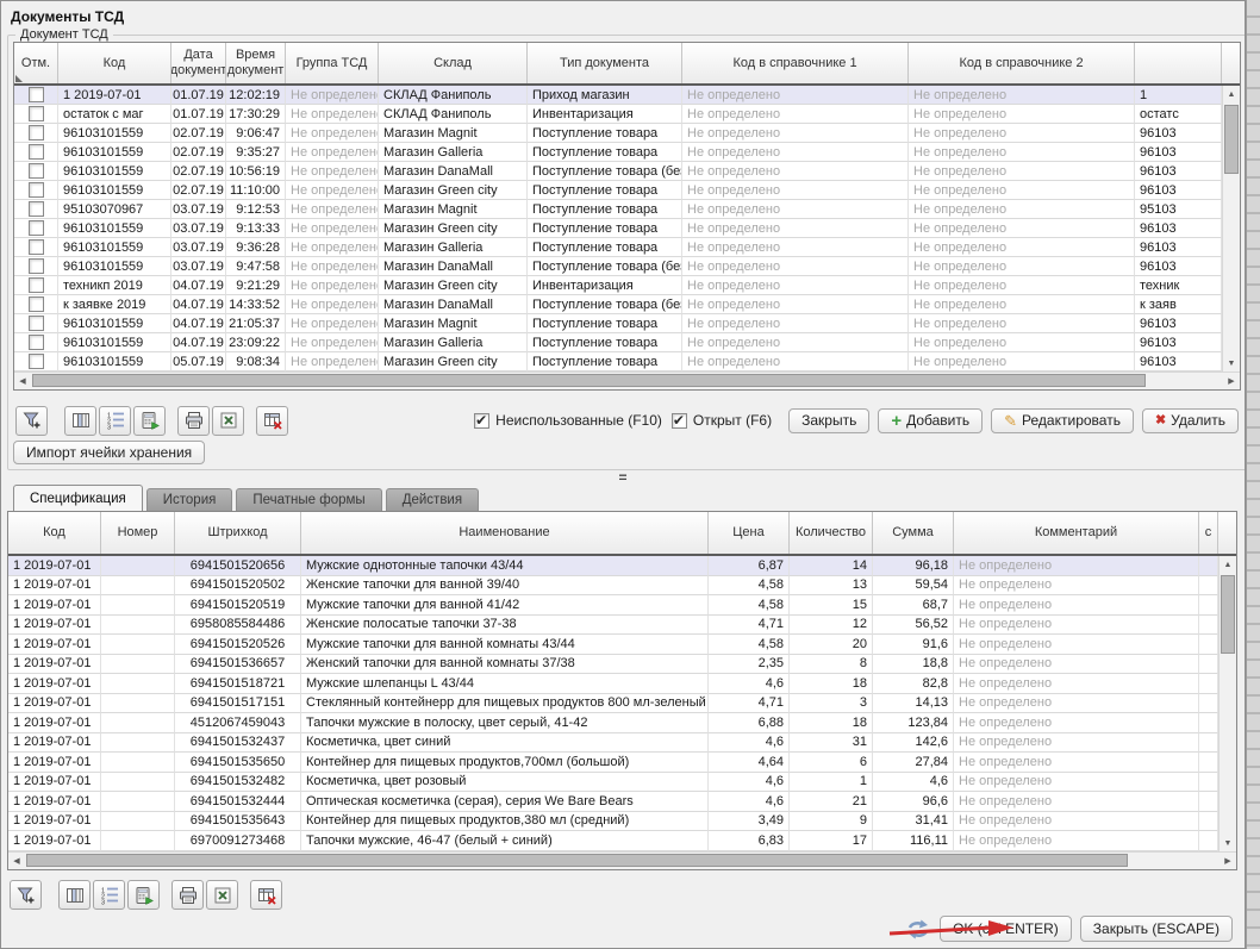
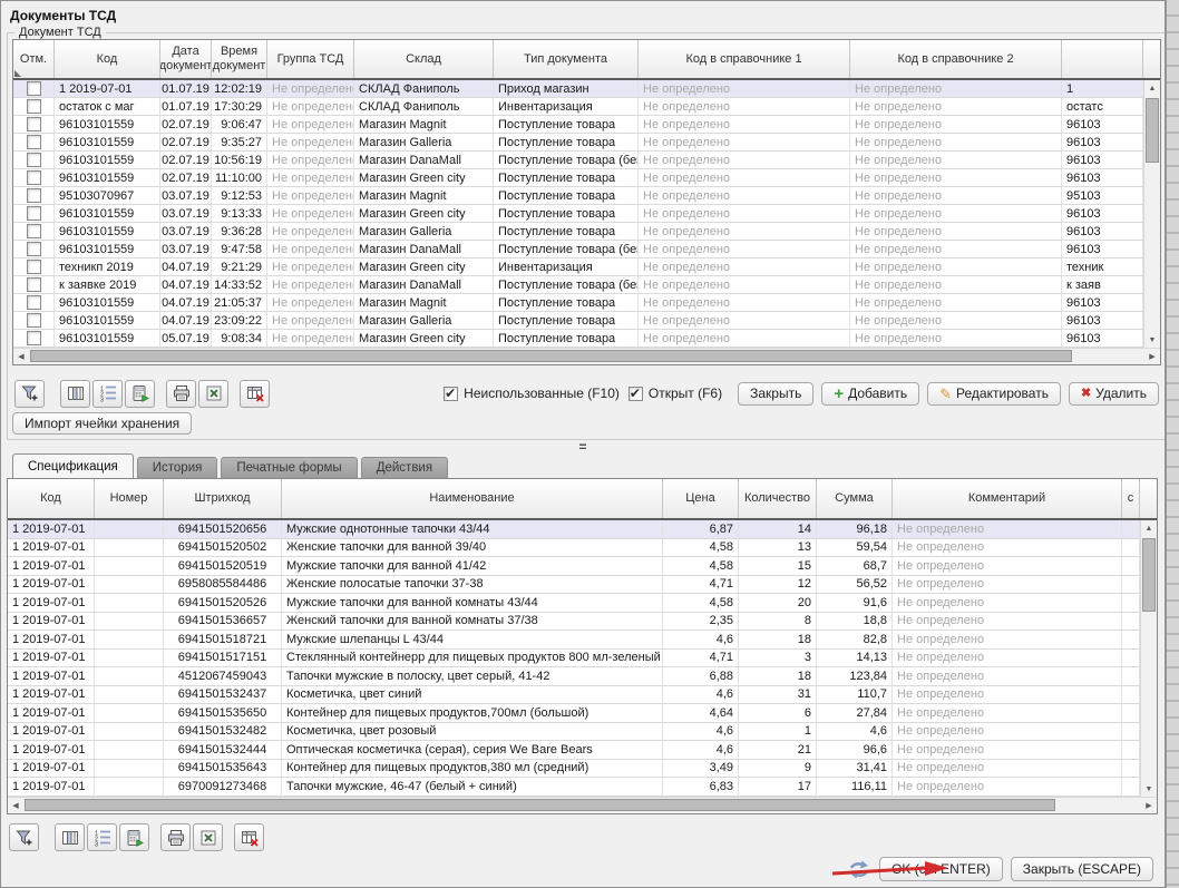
  Документы ТСД
  Документ ТСД
  Отм.
  Код
  Дата документ
  Время документ
  Группа ТСД
  Склад
  Тип документа
  Код в справочнике 1
  Код в справочнике 2
  1 2019-07-01
  01.07.19
  12:02:19
  Не определен
  СКЛАД Фаниполь
  Приход магазин
  Не определено
  Не определено
  1
  остаток с маг
  01.07.19
  17:30:29
  Не определен
  СКЛАД Фаниполь
  Инвентаризация
  Не определено
  Не определено
  остатс
  96103101559
  02.07.19
  9:06:47
  Не определен
  Магазин Magnit
  Поступление товара
  Не определено
  Не определено
  96103
  96103101559
  02.07.19
  9:35:27
  Не определен
  Магазин Galleria
  Поступление товара
  Не определено
  Не определено
  96103
  96103101559
  02.07.19
  10:56:19
  Не определен
  Магазин DanaMall
  Поступление товара (бе
  Не определено
  Не определено
  96103
  96103101559
  02.07.19
  11:10:00
  Не определен
  Магазин Green city
  Поступление товара
  Не определено
  Не определено
  96103
  95103070967
  03.07.19
  9:12:53
  Не определен
  Магазин Magnit
  Поступление товара
  Не определено
  Не определено
  95103
  96103101559
  03.07.19
  9:13:33
  Не определен
  Магазин Green city
  Поступление товара
  Не определено
  Не определено
  96103
  96103101559
  03.07.19
  9:36:28
  Не определен
  Магазин Galleria
  Поступление товара
  Не определено
  Не определено
  96103
  96103101559
  03.07.19
  9:47:58
  Не определен
  Магазин DanaMall
  Поступление товара (бе
  Не определено
  Не определено
  96103
  техникп 2019
  04.07.19
  9:21:29
  Не определен
  Магазин Green city
  Инвентаризация
  Не определено
  Не определено
  техник
  к заявке 2019
  04.07.19
  14:33:52
  Не определен
  Магазин DanaMall
  Поступление товара (бе
  Не определено
  Не определено
  к заяв
  96103101559
  04.07.19
  21:05:37
  Не определен
  Магазин Magnit
  Поступление товара
  Не определено
  Не определено
  96103
  96103101559
  04.07.19
  23:09:22
  Не определен
  Магазин Galleria
  Поступление товара
  Не определено
  Не определено
  96103
  96103101559
  05.07.19
  9:08:34
  Не определен
  Магазин Green city
  Поступление товара
  Не определено
  Не определено
  96103
  Неиспользованные (F10)
  Открыт (F6)
  Закрыть
  +
  Добавить
  ✎
  Редактировать
  ✖
  Удалить
  Импорт ячейки хранения
  =
  Спецификация
  История
  Печатные формы
  Действия
  Код
  Номер
  Штрихкод
  Наименование
  Цена
  Количество
  Сумма
  Комментарий
  с
  1 2019-07-01
  6941501520656
  Мужские однотонные тапочки 43/44
  6,87
  14
  96,18
  Не определено
  1 2019-07-01
  6941501520502
  Женские тапочки для ванной 39/40
  4,58
  13
  59,54
  Не определено
  1 2019-07-01
  6941501520519
  Мужские тапочки для ванной 41/42
  4,58
  15
  68,7
  Не определено
  1 2019-07-01
  6958085584486
  Женские полосатые тапочки 37-38
  4,71
  12
  56,52
  Не определено
  1 2019-07-01
  6941501520526
  Мужские тапочки для ванной комнаты 43/44
  4,58
  20
  91,6
  Не определено
  1 2019-07-01
  6941501536657
  Женский тапочки для ванной комнаты 37/38
  2,35
  8
  18,8
  Не определено
  1 2019-07-01
  6941501518721
  Мужские шлепанцы L 43/44
  4,6
  18
  82,8
  Не определено
  1 2019-07-01
  6941501517151
  Стеклянный контейнерр для пищевых продуктов 800 мл-зеленый
  4,71
  3
  14,13
  Не определено
  1 2019-07-01
  4512067459043
  Тапочки мужские в полоску, цвет серый, 41-42
  6,88
  18
  123,84
  Не определено
  1 2019-07-01
  6941501532437
  Косметичка, цвет синий
  4,6
  31
- 142,6
+ 110,7
  Не определено
  1 2019-07-01
  6941501535650
  Контейнер для пищевых продуктов,700мл (большой)
  4,64
  6
  27,84
  Не определено
  1 2019-07-01
  6941501532482
  Косметичка, цвет розовый
  4,6
  1
  4,6
  Не определено
  1 2019-07-01
  6941501532444
  Оптическая косметичка (серая), серия We Bare Bears
  4,6
  21
  96,6
  Не определено
  1 2019-07-01
  6941501535643
  Контейнер для пищевых продуктов,380 мл (средний)
  3,49
  9
  31,41
  Не определено
  1 2019-07-01
  6970091273468
  Тапочки мужские, 46-47 (белый + синий)
  6,83
  17
  116,11
  Не определено
  Закрыть (ESCAPE)
